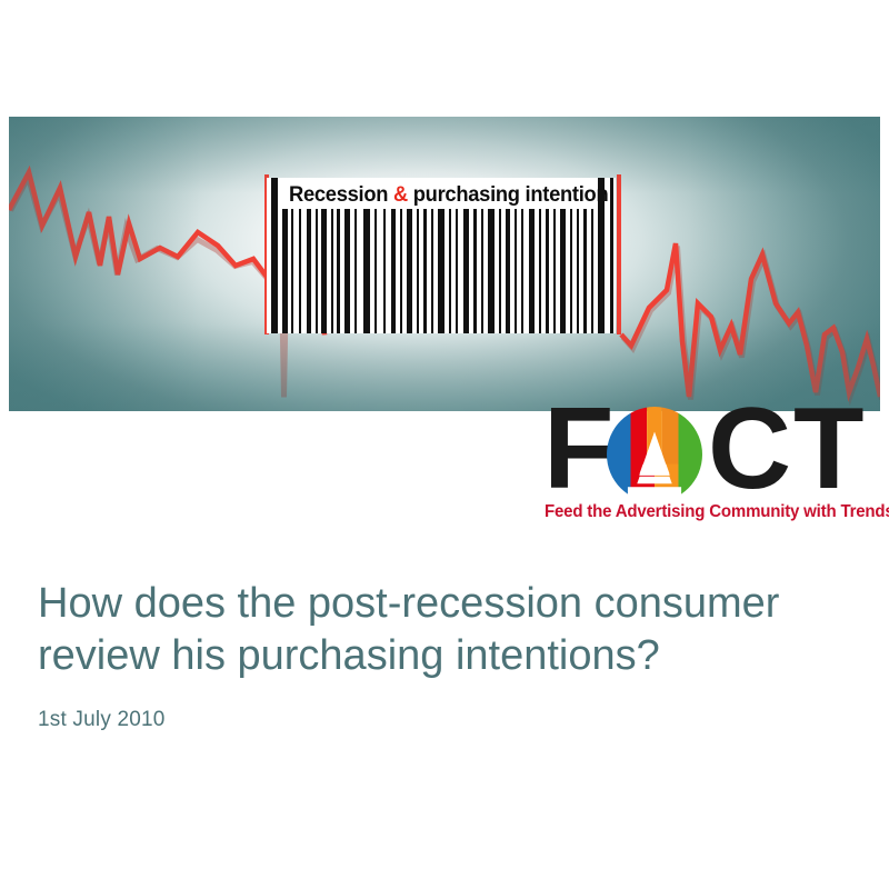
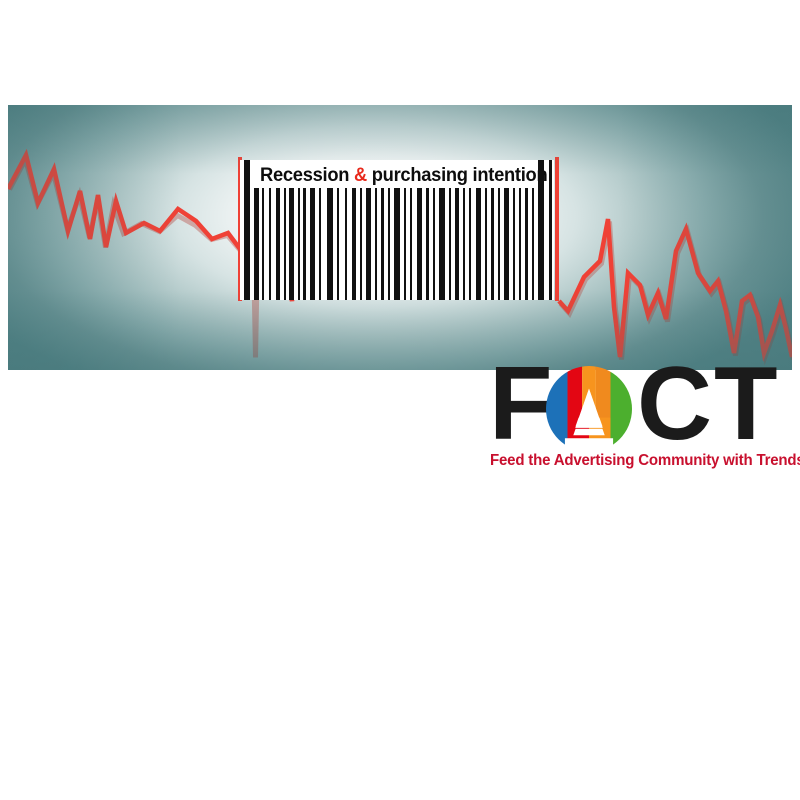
  Recession & purchasing intentio
  F
  C
  T
  Feed the Advertising Community with Trend
- How does the post-recession consumer review his purchasing intentions?
- 1st July 2010
